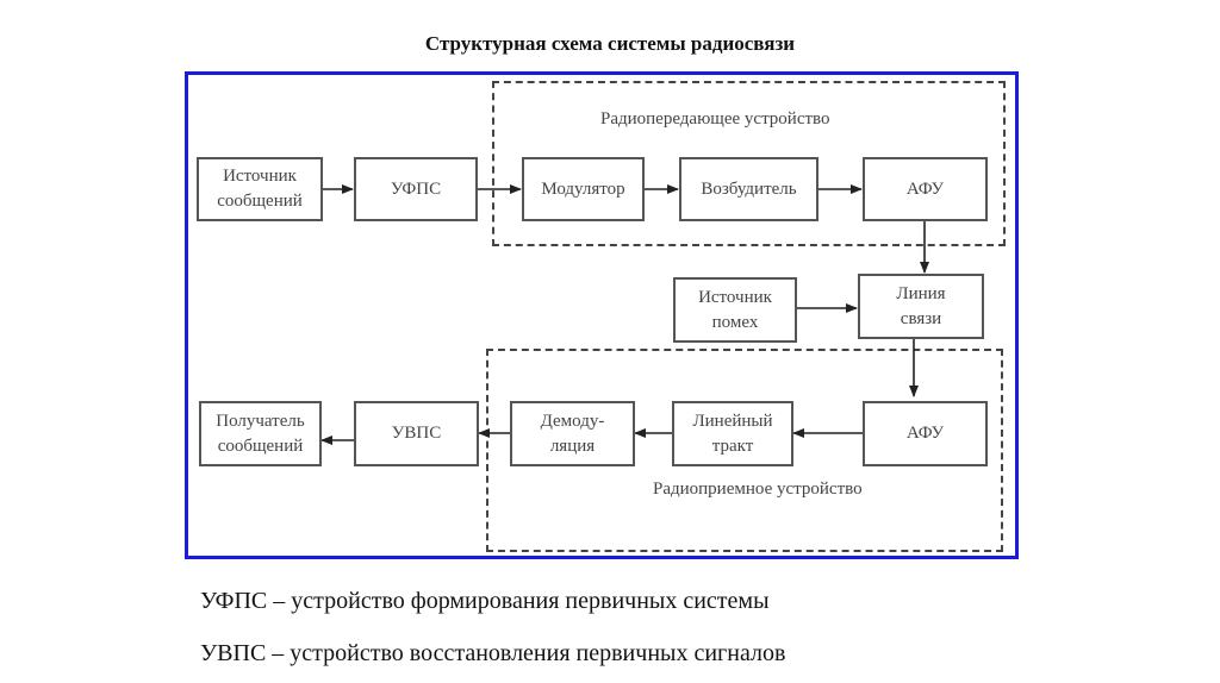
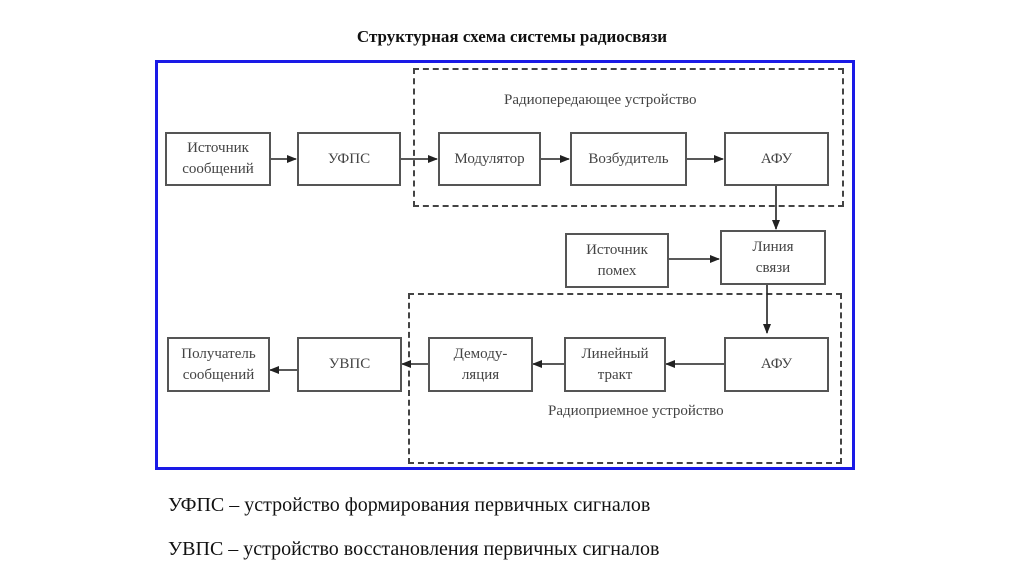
  Структурная схема системы радиосвязи
  Радиопередающее устройство
  Радиоприемное устройство
  Источник
  сообщений
  УФПС
  Модулятор
  Возбудитель
  АФУ
  Источник
  помех
  Линия
  связи
  Получатель
  сообщений
  УВПС
  Демоду-
  ляция
  Линейный
  тракт
  АФУ
- УФПС – устройство формирования первичных системы
+ УФПС – устройство формирования первичных сигналов
  УВПС – устройство восстановления первичных сигналов
